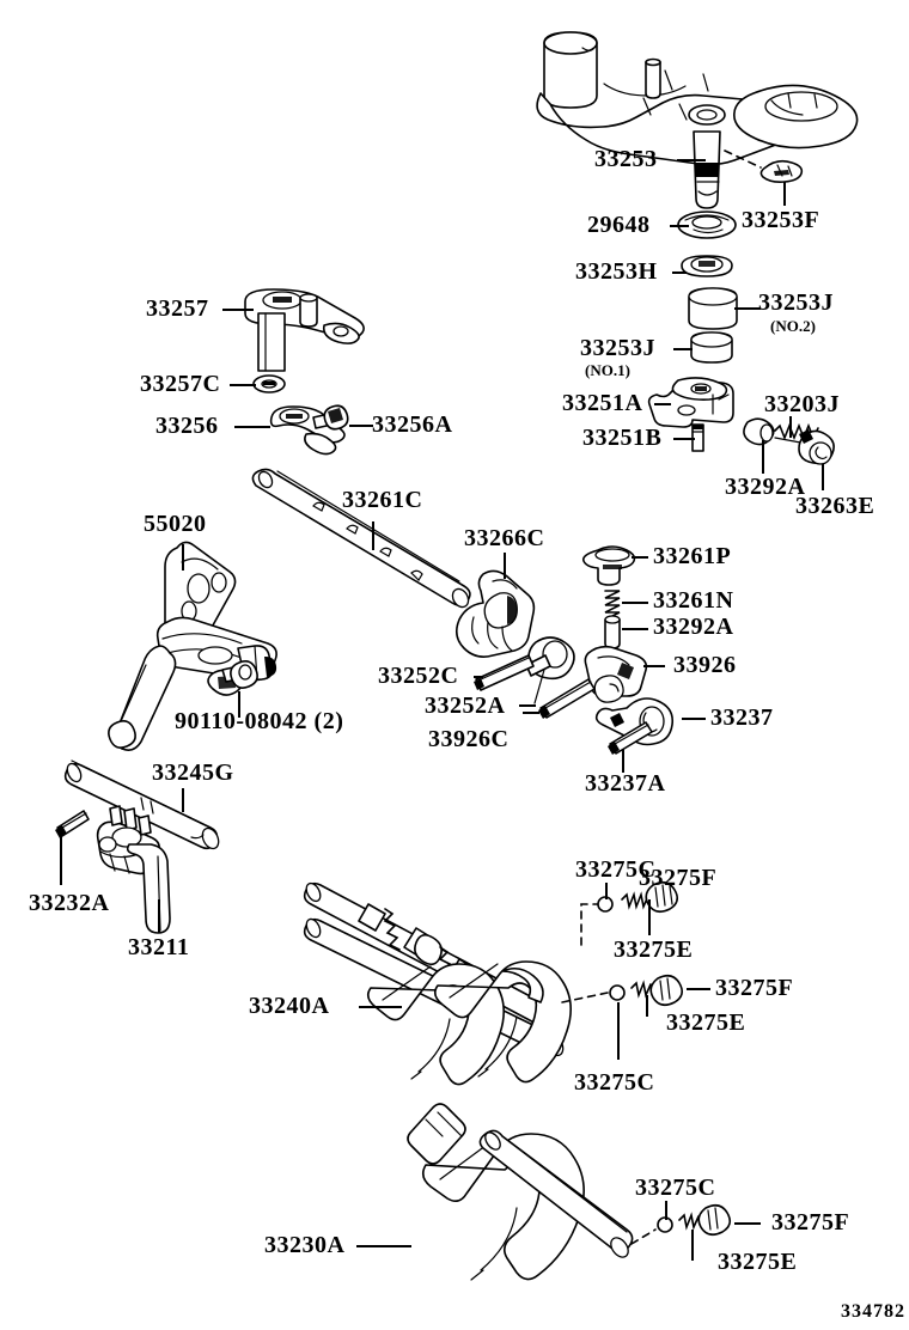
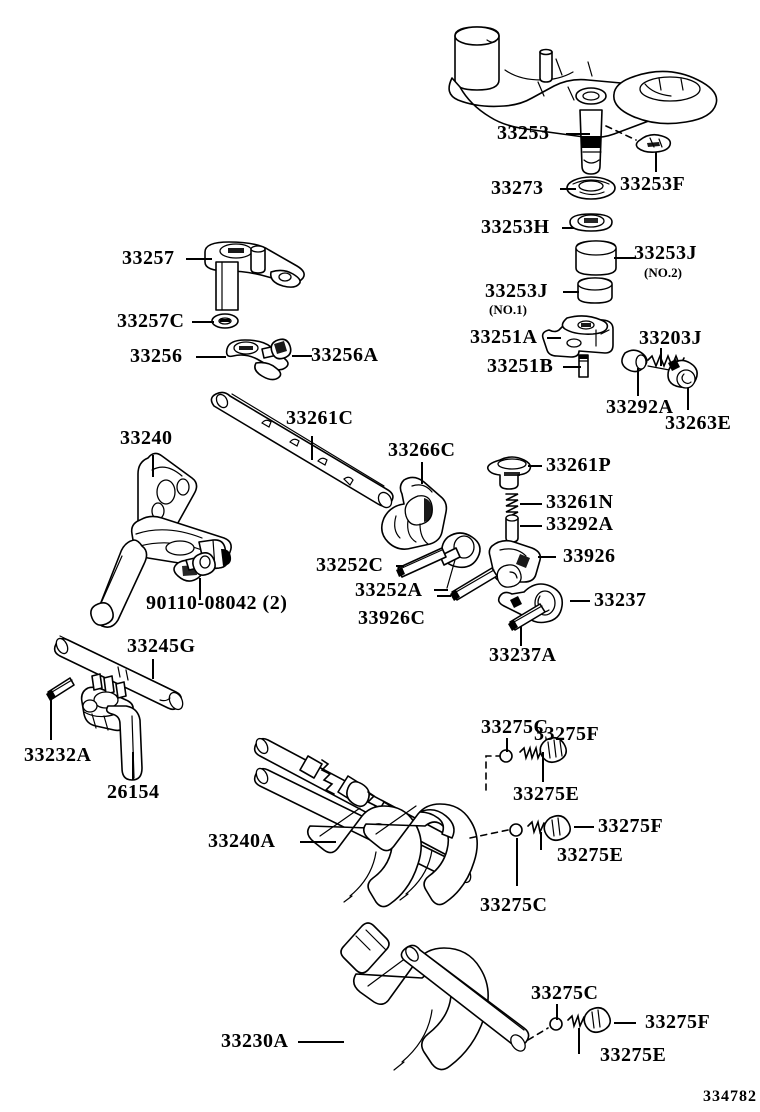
  33253
  33253F
- 29648
+ 33273
  33253H
  33253J
  (NO.2)
  33253J
  (NO.1)
  33251A
  33251B
  33203J
  33292A
  33263E
  33257
  33257C
  33256
  33256A
  33261C
- 55020
+ 33240
  90110-08042 (2)
  33266C
  33261P
  33261N
  33292A
  33926
  33252C
  33252A
  33926C
  33237
  33237A
  33245G
  33232A
- 33211
+ 26154
  33240A
  33275F
  33275C
  33275E
  33275F
  33275E
  33275C
  33230A
  33275C
  33275F
  33275E
  334782
